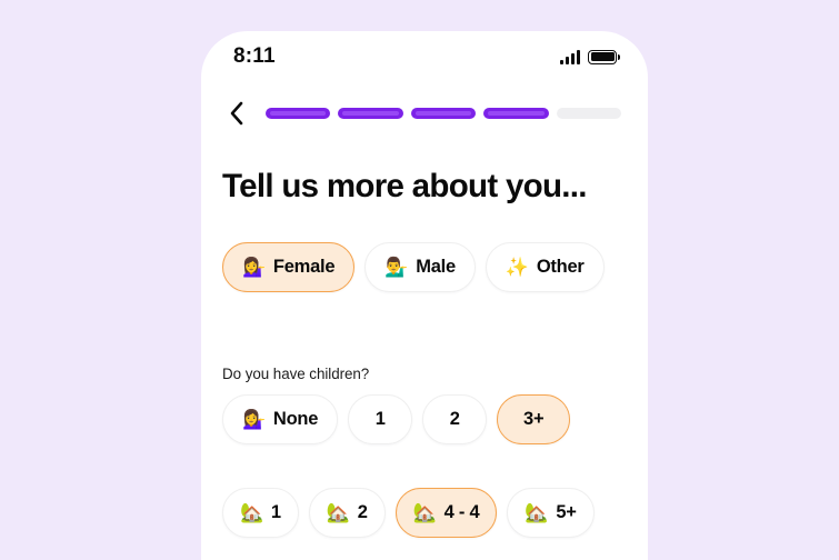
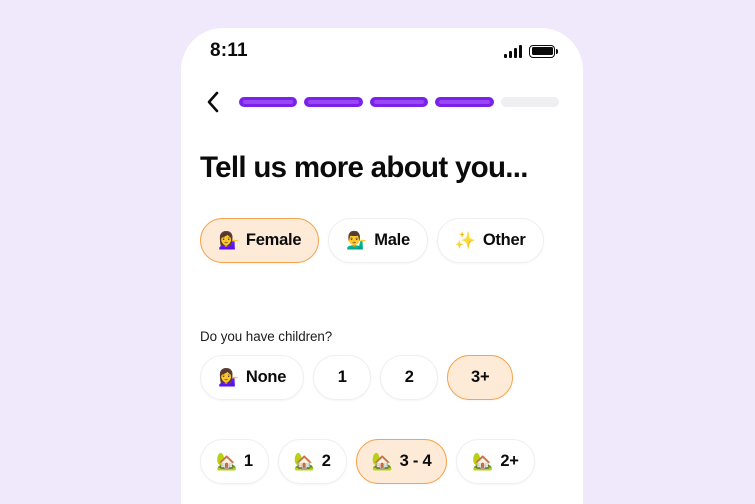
  8:11
  Tell us more about you...
  💁‍♀️
  Female
  💁‍♂️
  Male
  ✨
  Other
  Do you have children?
  💁‍♀️
  None
  1
  2
  3+
  🏡
  1
  🏡
  2
  🏡
- 4 - 4
+ 3 - 4
  🏡
- 5+
+ 2+
